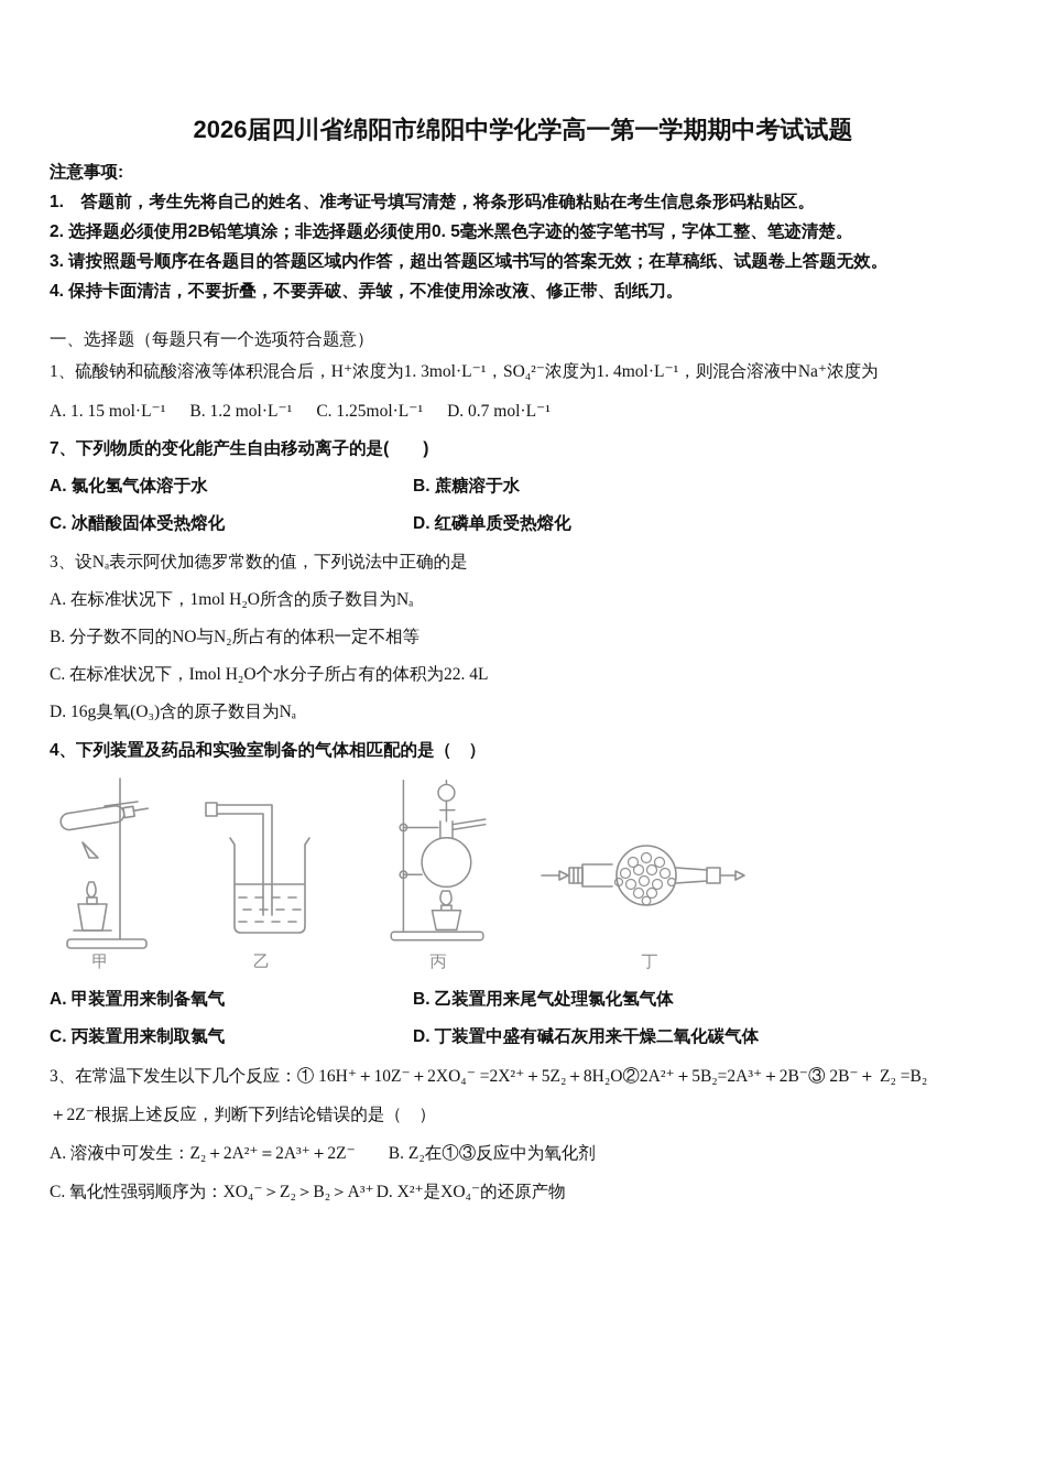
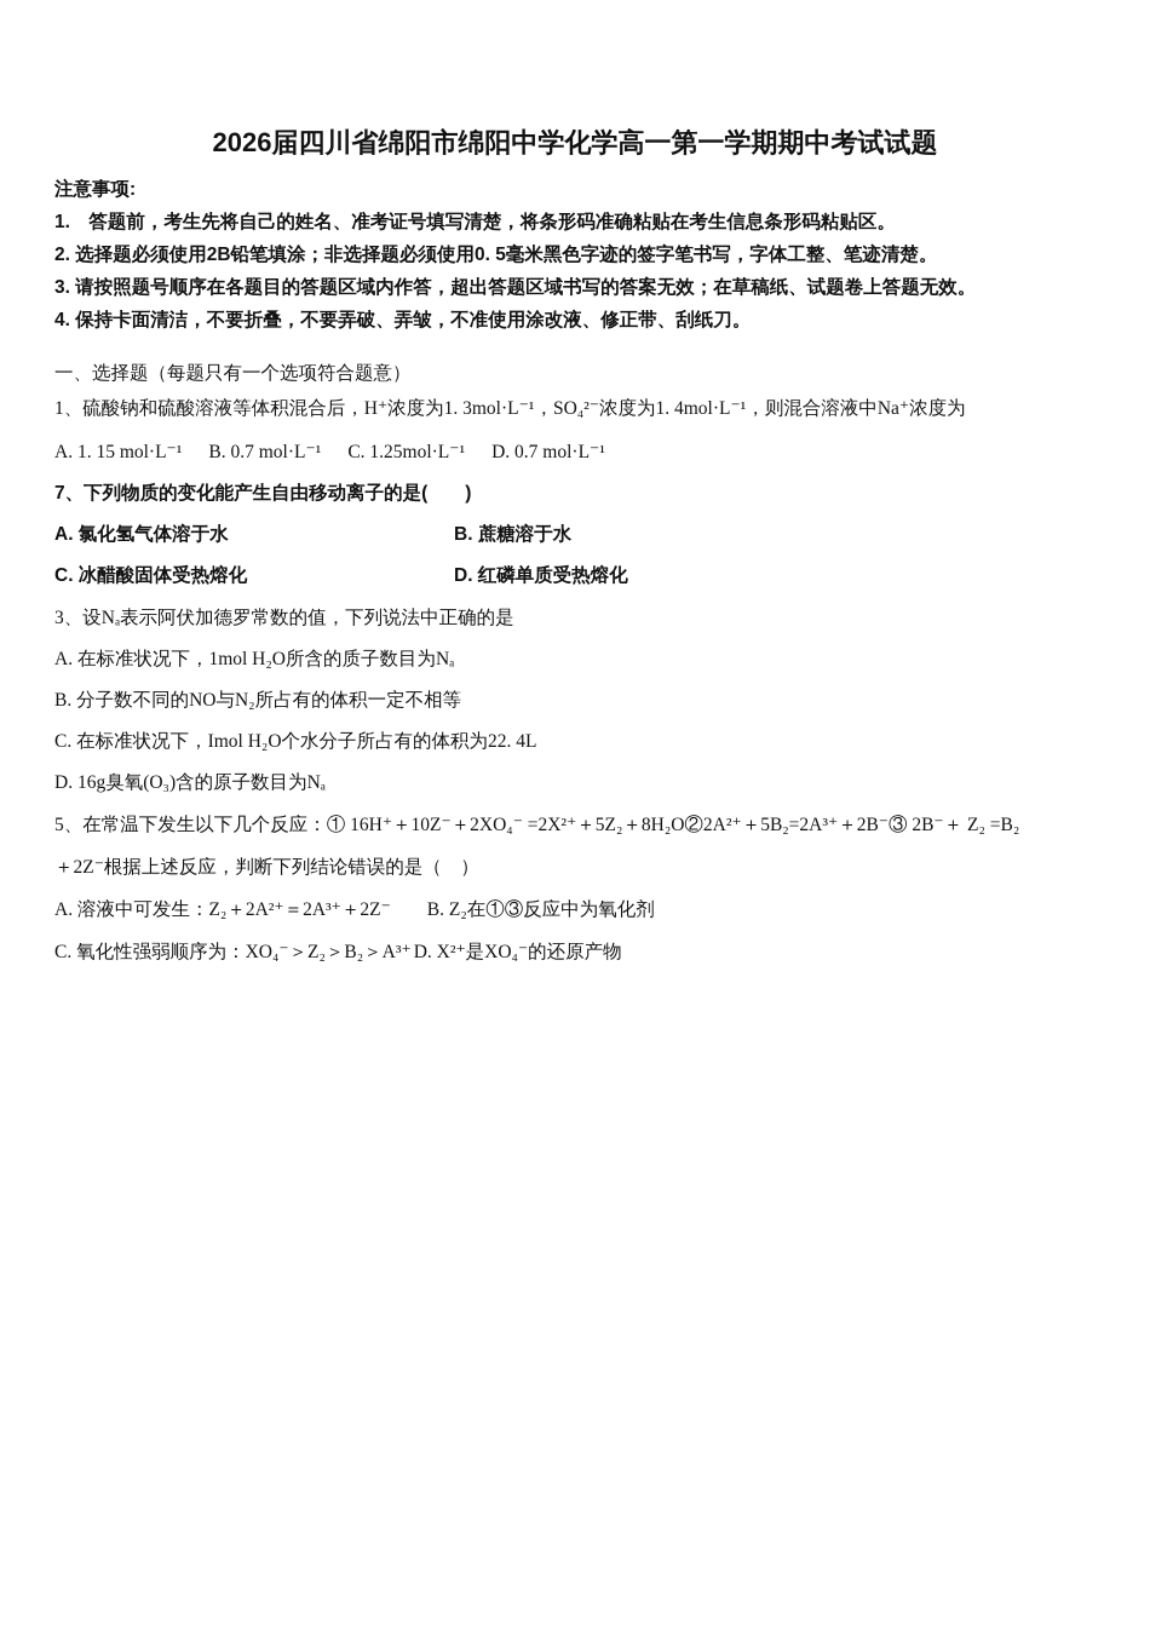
  2026届四川省绵阳市绵阳中学化学高一第一学期期中考试试题
  注意事项:
  1. 答题前，考生先将自己的姓名、准考证号填写清楚，将条形码准确粘贴在考生信息条形码粘贴区。
  2. 选择题必须使用2B铅笔填涂；非选择题必须使用0. 5毫米黑色字迹的签字笔书写，字体工整、笔迹清楚。
  3. 请按照题号顺序在各题目的答题区域内作答，超出答题区域书写的答案无效；在草稿纸、试题卷上答题无效。
  4. 保持卡面清洁，不要折叠，不要弄破、弄皱，不准使用涂改液、修正带、刮纸刀。
  一、选择题（每题只有一个选项符合题意）
  1、硫酸钠和硫酸溶液等体积混合后，H⁺浓度为1. 3mol·L⁻¹，SO₄²⁻浓度为1. 4mol·L⁻¹，则混合溶液中Na⁺浓度为
  A. 1. 15 mol·L⁻¹
- B. 1.2 mol·L⁻¹
+ B. 0.7 mol·L⁻¹
  C. 1.25mol·L⁻¹
  D. 0.7 mol·L⁻¹
  7、下列物质的变化能产生自由移动离子的是( )
  A. 氯化氢气体溶于水
  B. 蔗糖溶于水
  C. 冰醋酸固体受热熔化
  D. 红磷单质受热熔化
  3、设Nₐ表示阿伏加德罗常数的值，下列说法中正确的是
  A. 在标准状况下，1mol H₂O所含的质子数目为Nₐ
  B. 分子数不同的NO与N₂所占有的体积一定不相等
  C. 在标准状况下，Imol H₂O个水分子所占有的体积为22. 4L
  D. 16g臭氧(O₃)含的原子数目为Nₐ
- 4、下列装置及药品和实验室制备的气体相匹配的是（ ）
- 甲
- 乙
- 丙
- 丁
- A. 甲装置用来制备氧气
- B. 乙装置用来尾气处理氯化氢气体
- C. 丙装置用来制取氯气
- D. 丁装置中盛有碱石灰用来干燥二氧化碳气体
- 3、在常温下发生以下几个反应：① 16H⁺＋10Z⁻＋2XO₄⁻ =2X²⁺＋5Z₂＋8H₂O②2A²⁺＋5B₂=2A³⁺＋2B⁻③ 2B⁻＋ Z₂ =B₂
+ 5、在常温下发生以下几个反应：① 16H⁺＋10Z⁻＋2XO₄⁻ =2X²⁺＋5Z₂＋8H₂O②2A²⁺＋5B₂=2A³⁺＋2B⁻③ 2B⁻＋ Z₂ =B₂
  ＋2Z⁻根据上述反应，判断下列结论错误的是（ ）
  A. 溶液中可发生：Z₂＋2A²⁺＝2A³⁺＋2Z⁻
  B. Z₂在①③反应中为氧化剂
  C. 氧化性强弱顺序为：XO₄⁻＞Z₂＞B₂＞A³⁺
  D. X²⁺是XO₄⁻的还原产物
